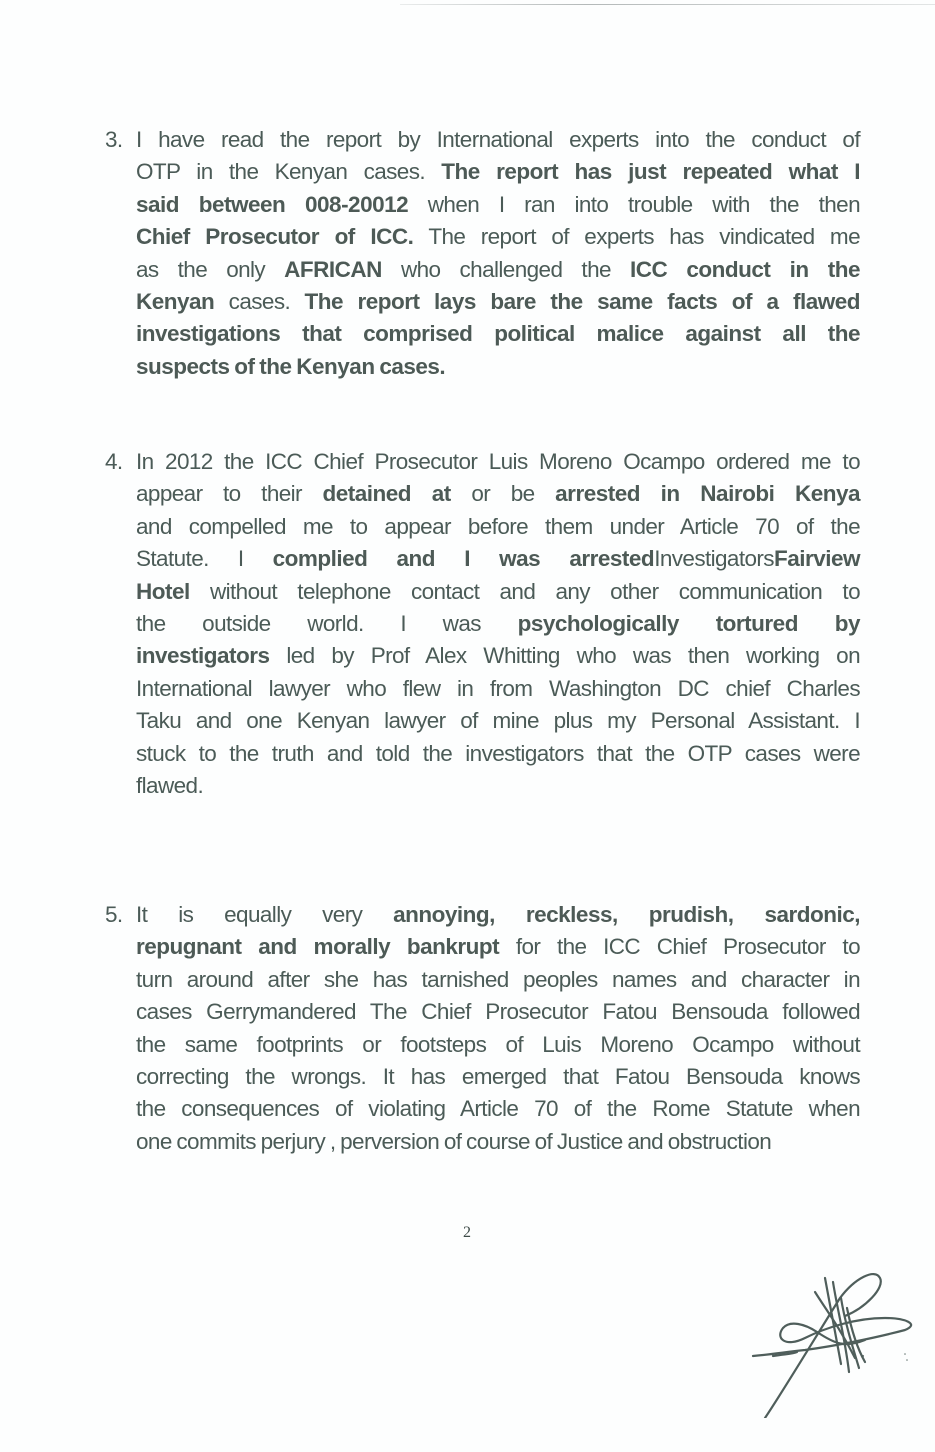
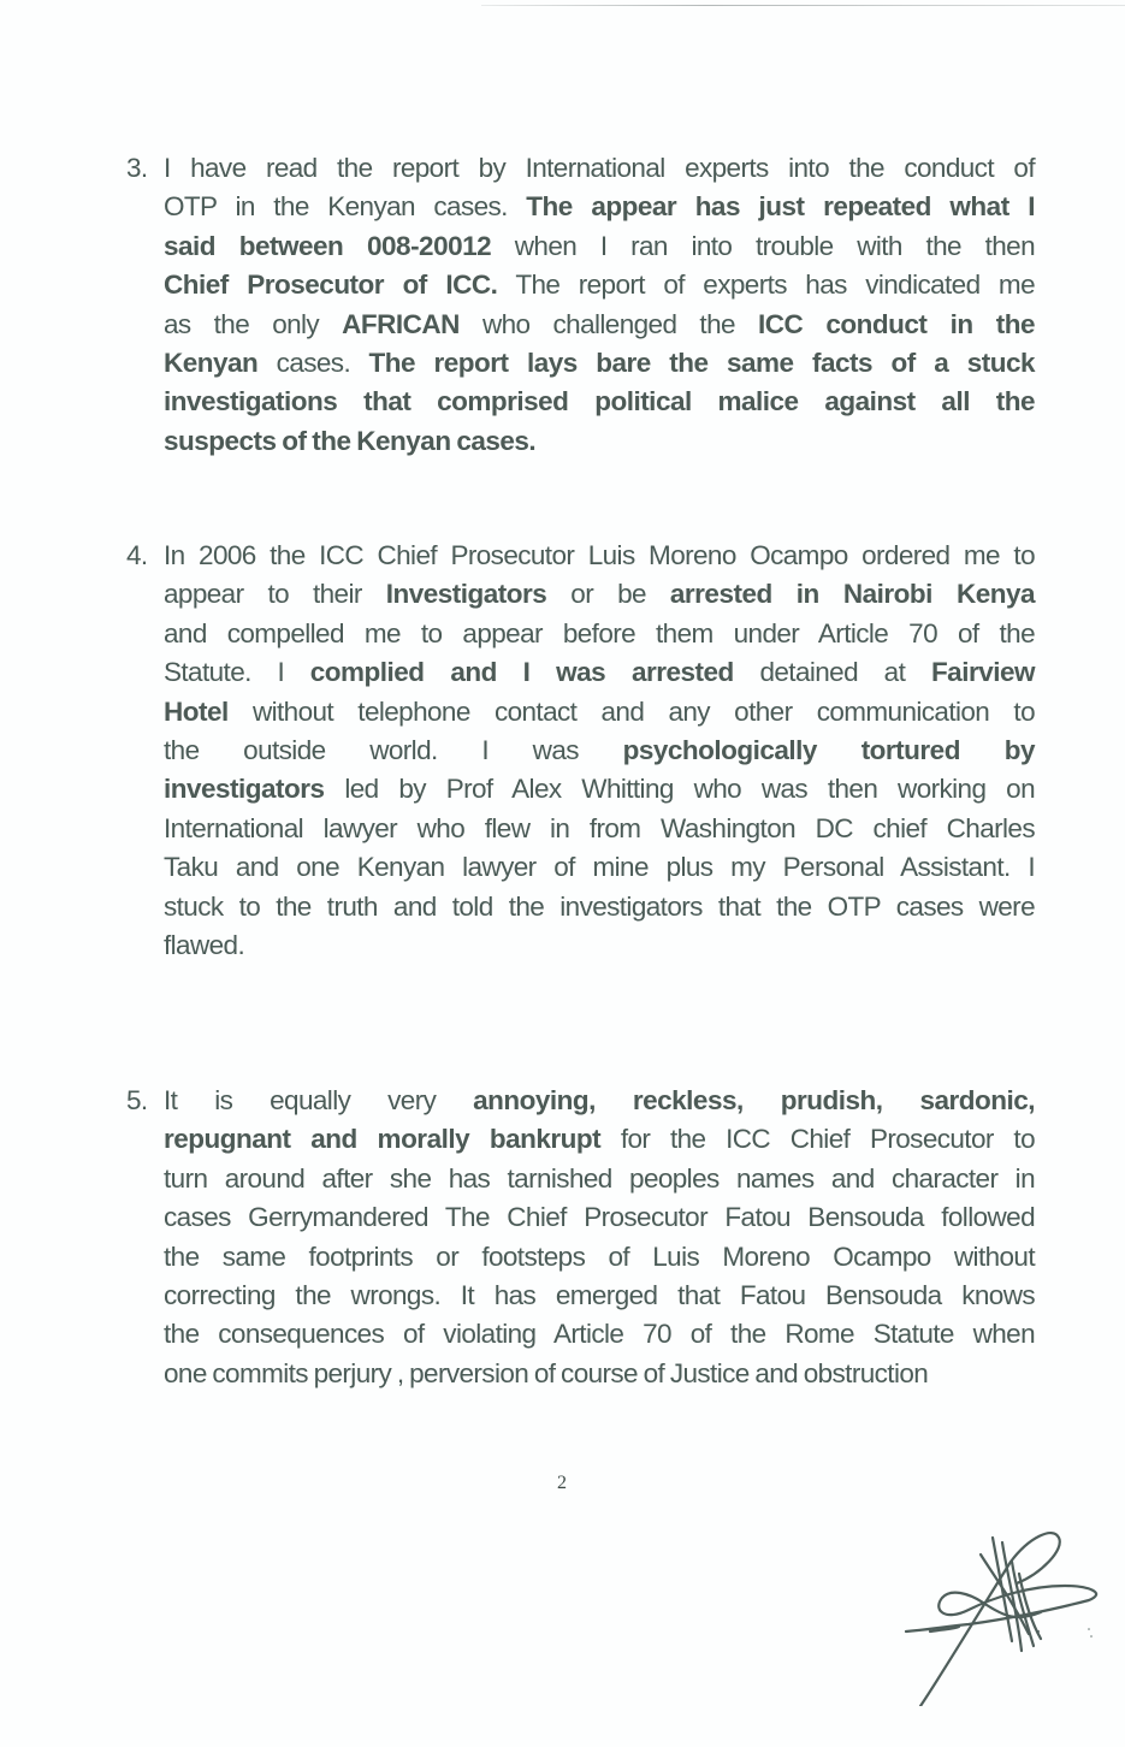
  3.
  I have read the report by International experts into the conduct of
- OTP in the Kenyan cases. The report has just repeated what I
+ OTP in the Kenyan cases. The appear has just repeated what I
  said between 008-20012 when I ran into trouble with the then
  Chief Prosecutor of ICC. The report of experts has vindicated me
  as the only AFRICAN who challenged the ICC conduct in the
- Kenyan cases. The report lays bare the same facts of a flawed
+ Kenyan cases. The report lays bare the same facts of a stuck
  investigations that comprised political malice against all the
  suspects of the Kenyan cases.
  4.
- In 2012 the ICC Chief Prosecutor Luis Moreno Ocampo ordered me to
+ In 2006 the ICC Chief Prosecutor Luis Moreno Ocampo ordered me to
- appear to their detained at or be arrested in Nairobi Kenya
+ appear to their Investigators or be arrested in Nairobi Kenya
  and compelled me to appear before them under Article 70 of the
- Statute. I complied and I was arrestedInvestigatorsFairview
+ Statute. I complied and I was arrested detained at Fairview
  Hotel without telephone contact and any other communication to
  the outside world. I was psychologically tortured by
  investigators led by Prof Alex Whitting who was then working on
  International lawyer who flew in from Washington DC chief Charles
  Taku and one Kenyan lawyer of mine plus my Personal Assistant. I
  stuck to the truth and told the investigators that the OTP cases were
  flawed.
  5.
  It is equally very annoying, reckless, prudish, sardonic,
  repugnant and morally bankrupt for the ICC Chief Prosecutor to
  turn around after she has tarnished peoples names and character in
  cases Gerrymandered The Chief Prosecutor Fatou Bensouda followed
  the same footprints or footsteps of Luis Moreno Ocampo without
  correcting the wrongs. It has emerged that Fatou Bensouda knows
  the consequences of violating Article 70 of the Rome Statute when
  one commits perjury , perversion of course of Justice and obstruction
  2
